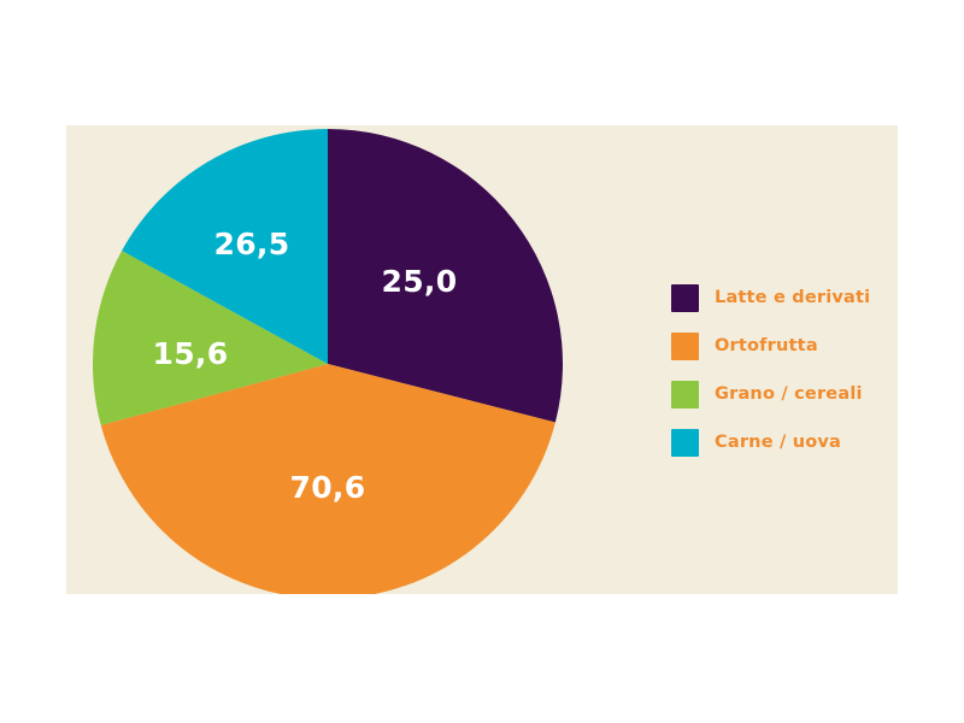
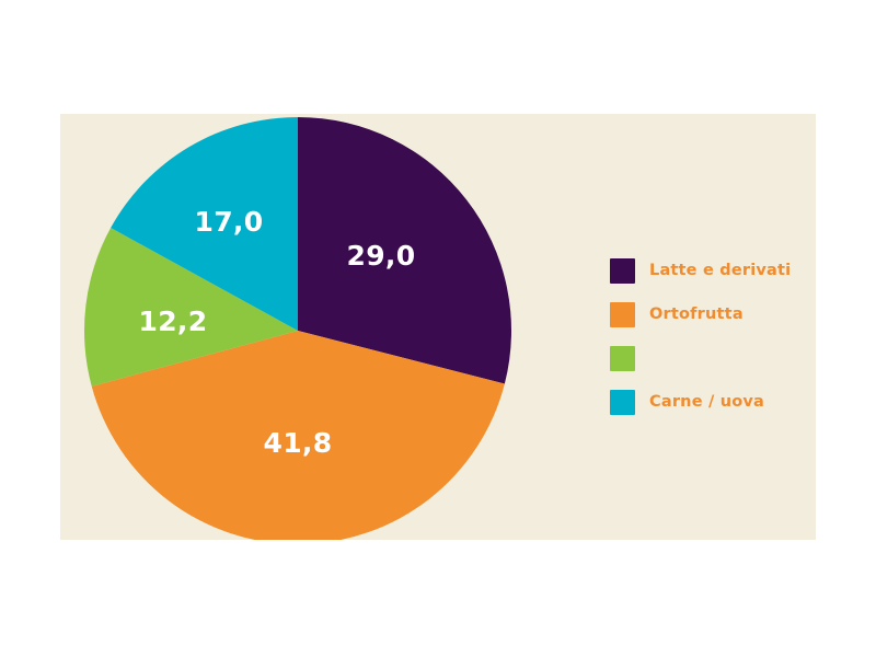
- 25,0
+ 29,0
- 70,6
+ 41,8
- 15,6
+ 12,2
- 26,5
+ 17,0
  Latte e derivati
  Ortofrutta
- Grano / cereali
  Carne / uova
